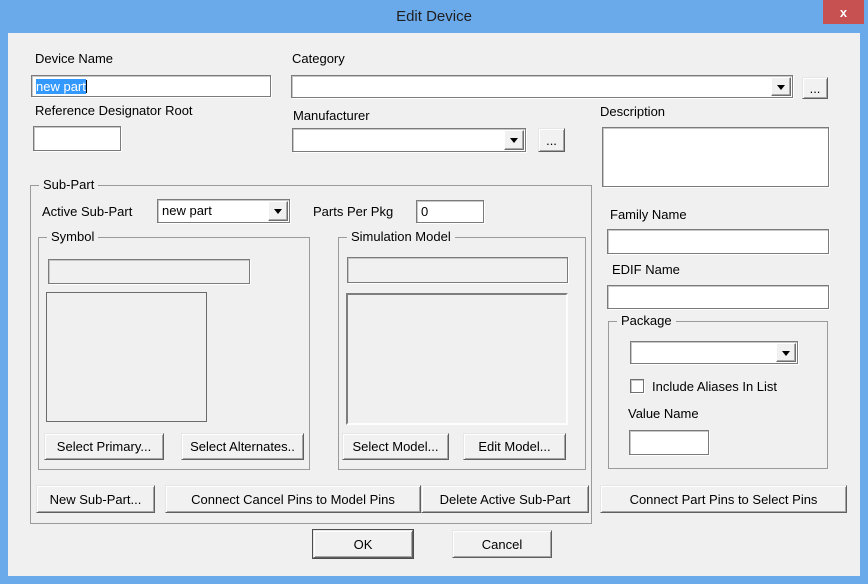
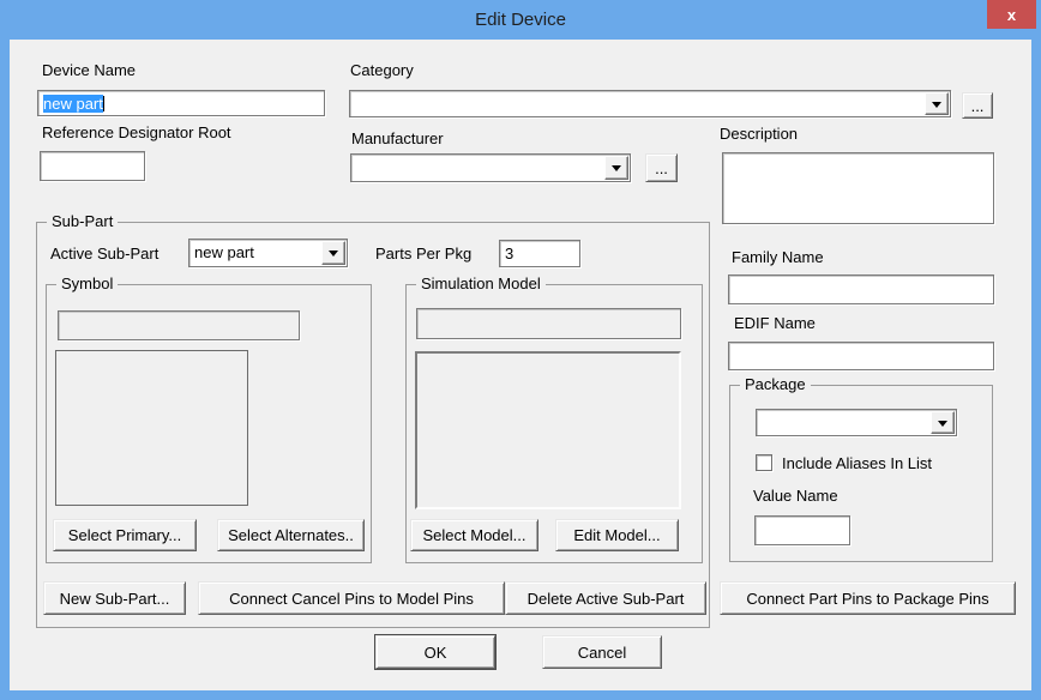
  Edit Device
  x
  Device Name
  new part
  Category
  ...
  Reference Designator Root
  Manufacturer
  ...
  Description
  Family Name
  EDIF Name
  Package
  Include Aliases In List
  Value Name
  Sub-Part
  Active Sub-Part
  new part
  Parts Per Pkg
- 0
+ 3
  Symbol
  Select Primary...
  Select Alternates..
  Simulation Model
  Select Model...
  Edit Model...
  New Sub-Part...
  Connect Cancel Pins to Model Pins
  Delete Active Sub-Part
- Connect Part Pins to Select Pins
+ Connect Part Pins to Package Pins
  OK
  Cancel
